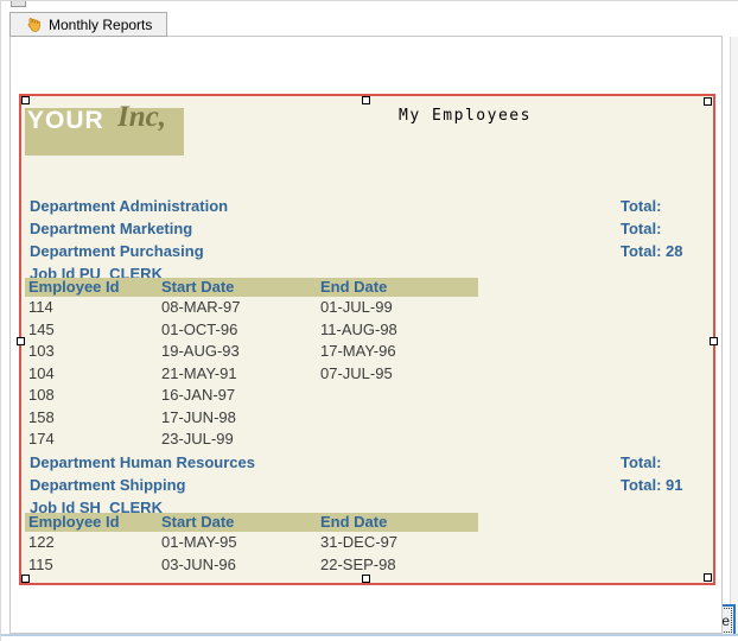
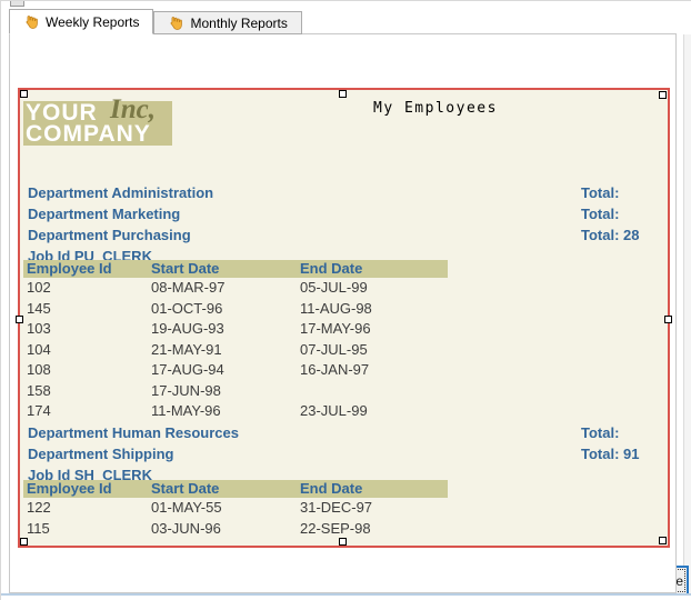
+ Weekly Reports
  Monthly Reports
  YOUR
+ COMPANY
  Inc,
  My Employees
  Department Administration
  Total:
  Department Marketing
  Total:
  Department Purchasing
  Total: 28
  Job Id PU_CLERK
  Employee Id
  Start Date
  End Date
- 114
+ 102
  08-MAR-97
- 01-JUL-99
+ 05-JUL-99
  145
  01-OCT-96
  11-AUG-98
  103
  19-AUG-93
  17-MAY-96
  104
  21-MAY-91
  07-JUL-95
  108
+ 17-AUG-94
  16-JAN-97
  158
  17-JUN-98
  174
+ 11-MAY-96
  23-JUL-99
  Department Human Resources
  Total:
  Department Shipping
  Total: 91
  Job Id SH_CLERK
  Employee Id
  Start Date
  End Date
  122
- 01-MAY-95
+ 01-MAY-55
  31-DEC-97
  115
  03-JUN-96
  22-SEP-98
